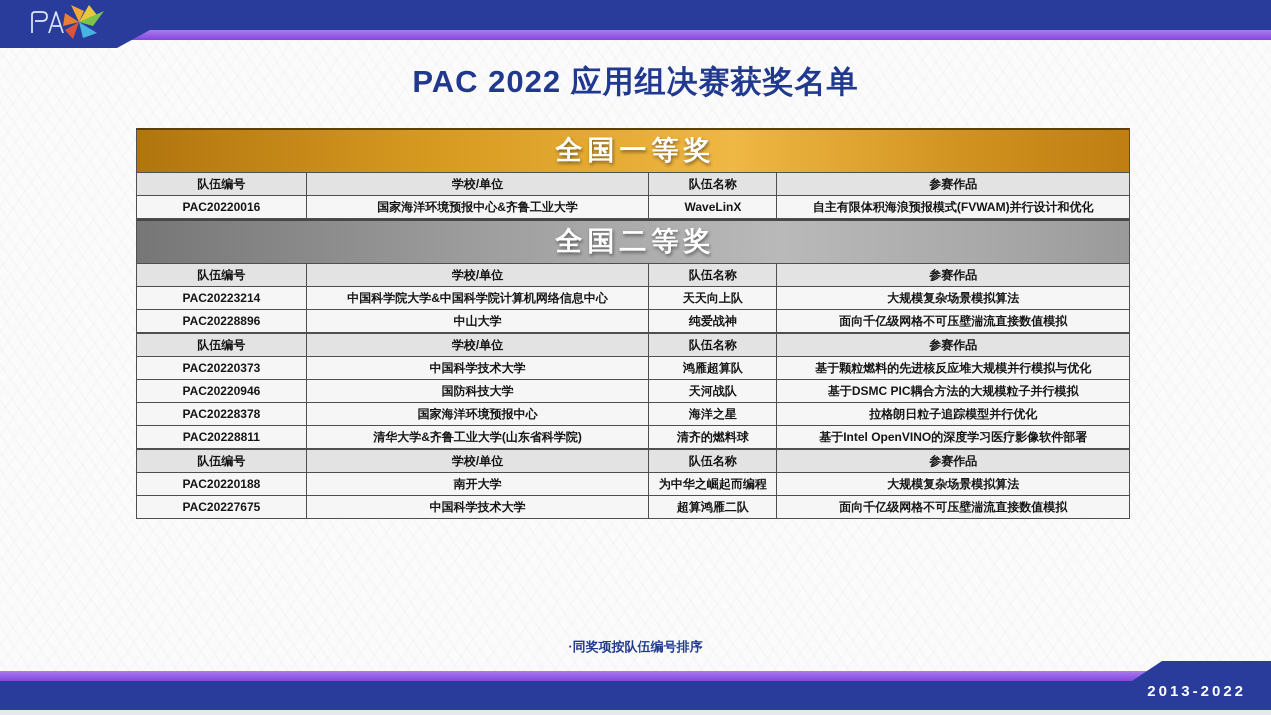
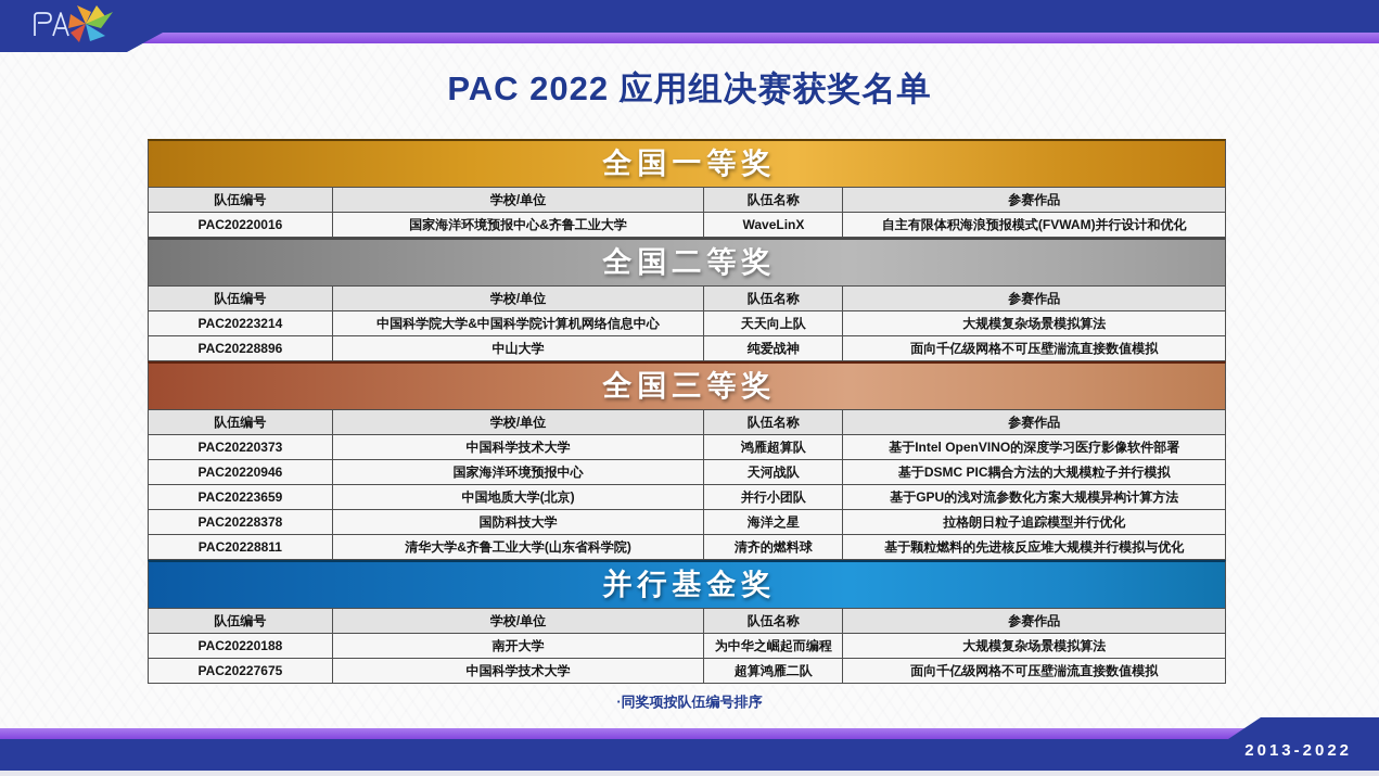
  PAC 2022 应用组决赛获奖名单
  全国一等奖
  队伍编号	学校/单位	队伍名称	参赛作品
  PAC20220016	国家海洋环境预报中心&齐鲁工业大学	WaveLinX	自主有限体积海浪预报模式(FVWAM)并行设计和优化
  全国二等奖
  队伍编号	学校/单位	队伍名称	参赛作品
  PAC20223214	中国科学院大学&中国科学院计算机网络信息中心	天天向上队	大规模复杂场景模拟算法
  PAC20228896	中山大学	纯爱战神	面向千亿级网格不可压壁湍流直接数值模拟
+ 全国三等奖
  队伍编号	学校/单位	队伍名称	参赛作品
- PAC20220373	中国科学技术大学	鸿雁超算队	基于颗粒燃料的先进核反应堆大规模并行模拟与优化
+ PAC20220373	中国科学技术大学	鸿雁超算队	基于Intel OpenVINO的深度学习医疗影像软件部署
- PAC20220946	国防科技大学	天河战队	基于DSMC PIC耦合方法的大规模粒子并行模拟
+ PAC20220946	国家海洋环境预报中心	天河战队	基于DSMC PIC耦合方法的大规模粒子并行模拟
+ PAC20223659	中国地质大学(北京)	并行小团队	基于GPU的浅对流参数化方案大规模异构计算方法
- PAC20228378	国家海洋环境预报中心	海洋之星	拉格朗日粒子追踪模型并行优化
+ PAC20228378	国防科技大学	海洋之星	拉格朗日粒子追踪模型并行优化
- PAC20228811	清华大学&齐鲁工业大学(山东省科学院)	清齐的燃料球	基于Intel OpenVINO的深度学习医疗影像软件部署
+ PAC20228811	清华大学&齐鲁工业大学(山东省科学院)	清齐的燃料球	基于颗粒燃料的先进核反应堆大规模并行模拟与优化
+ 并行基金奖
  队伍编号	学校/单位	队伍名称	参赛作品
  PAC20220188	南开大学	为中华之崛起而编程	大规模复杂场景模拟算法
  PAC20227675	中国科学技术大学	超算鸿雁二队	面向千亿级网格不可压壁湍流直接数值模拟
  ·同奖项按队伍编号排序
  2013-2022
